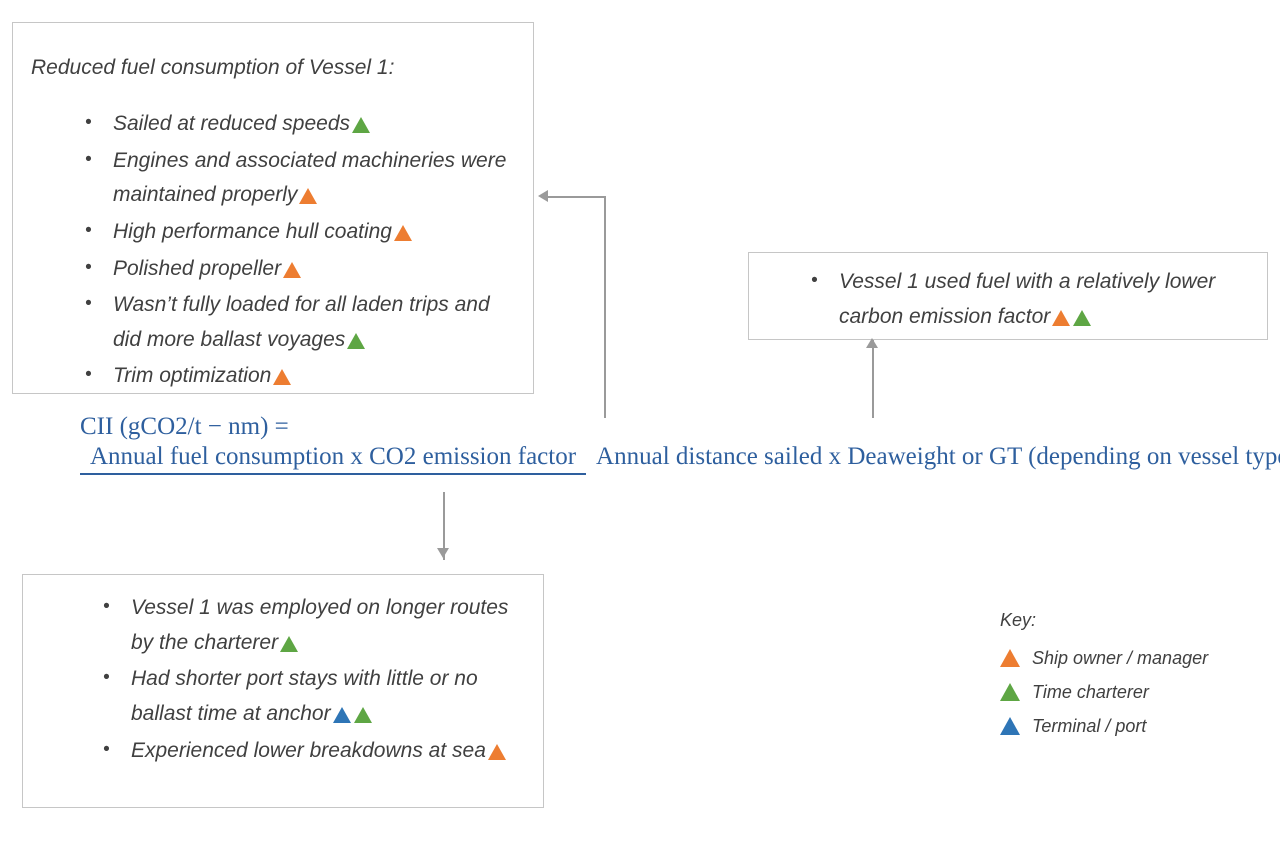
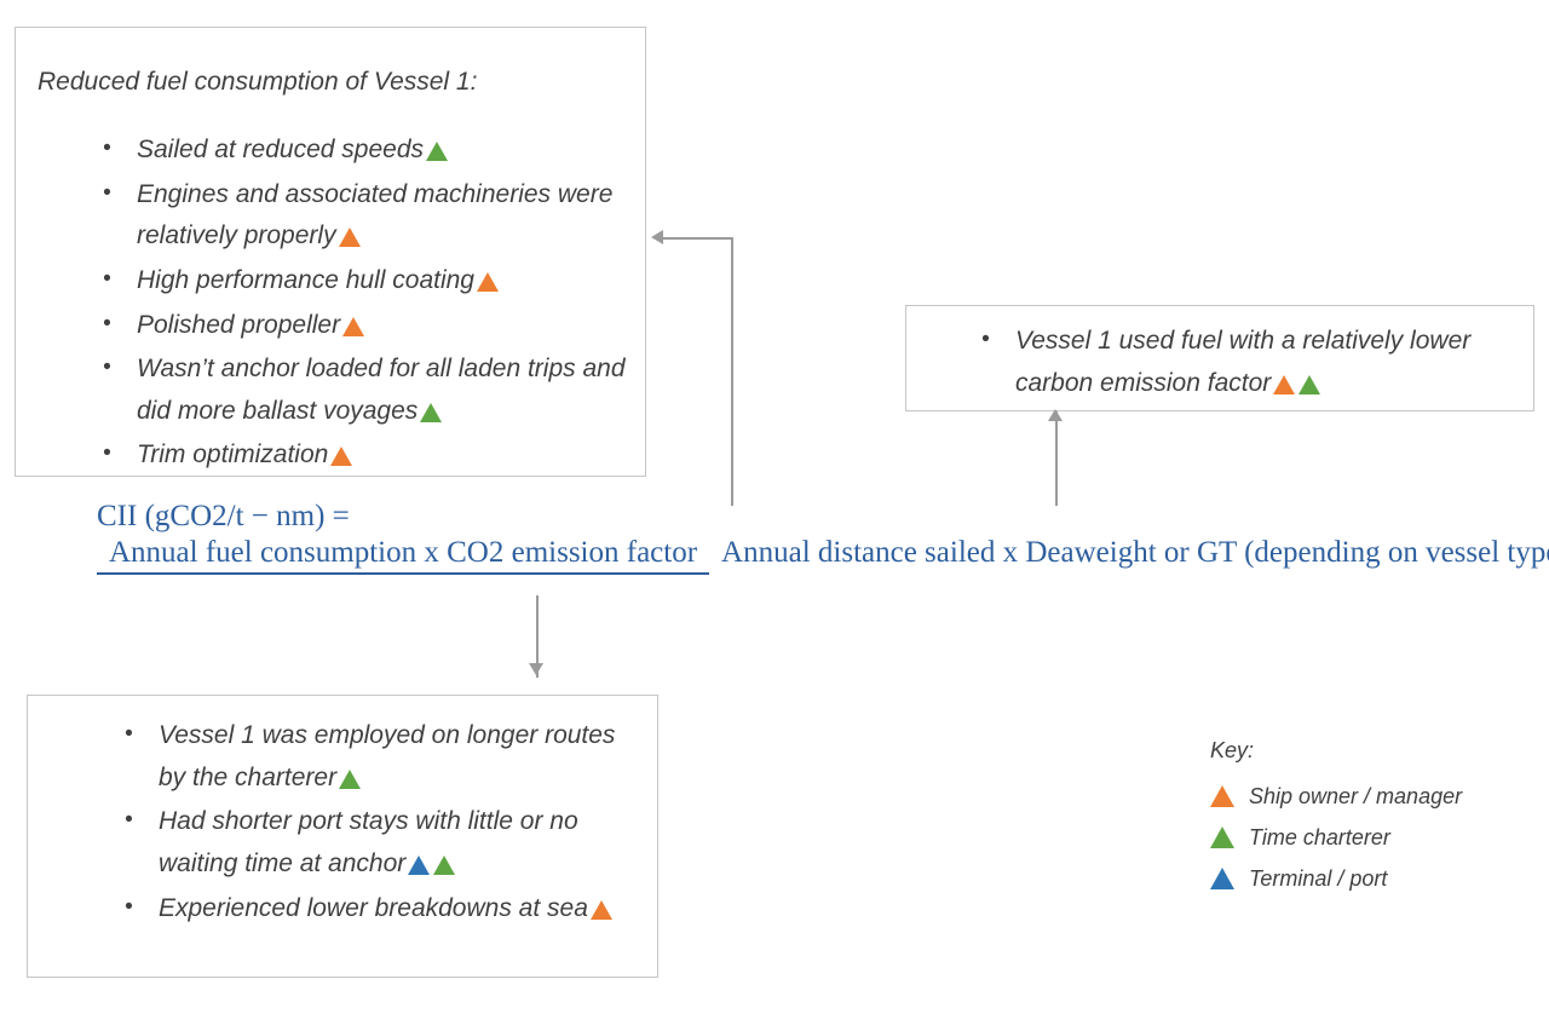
  Reduced fuel consumption of Vessel 1:
  Sailed at reduced speeds
- Engines and associated machineries were maintained properly
+ Engines and associated machineries were relatively properly
  High performance hull coating
  Polished propeller
- Wasn’t fully loaded for all laden trips and did more ballast voyages
+ Wasn’t anchor loaded for all laden trips and did more ballast voyages
  Trim optimization
  Vessel 1 used fuel with a relatively lower carbon emission factor
  Vessel 1 was employed on longer routes by the charterer
- Had shorter port stays with little or no ballast time at anchor
+ Had shorter port stays with little or no waiting time at anchor
  Experienced lower breakdowns at sea
  CII (gCO2/t − nm) =Annual fuel consumption x CO2 emission factor Annual distance sailed x Deaweight or GT (depending on vessel typ
  Key:
  Ship owner / manager
  Time charterer
  Terminal / port
